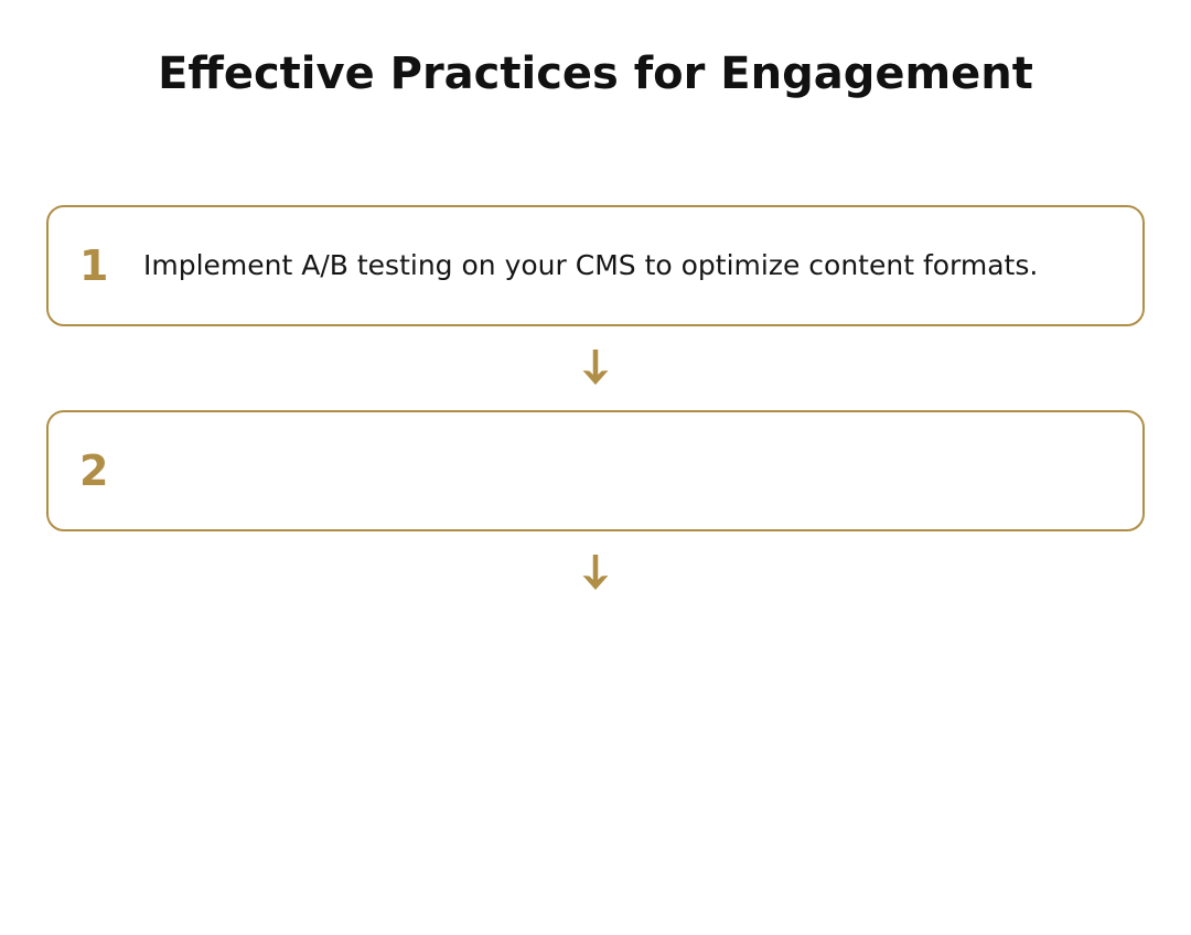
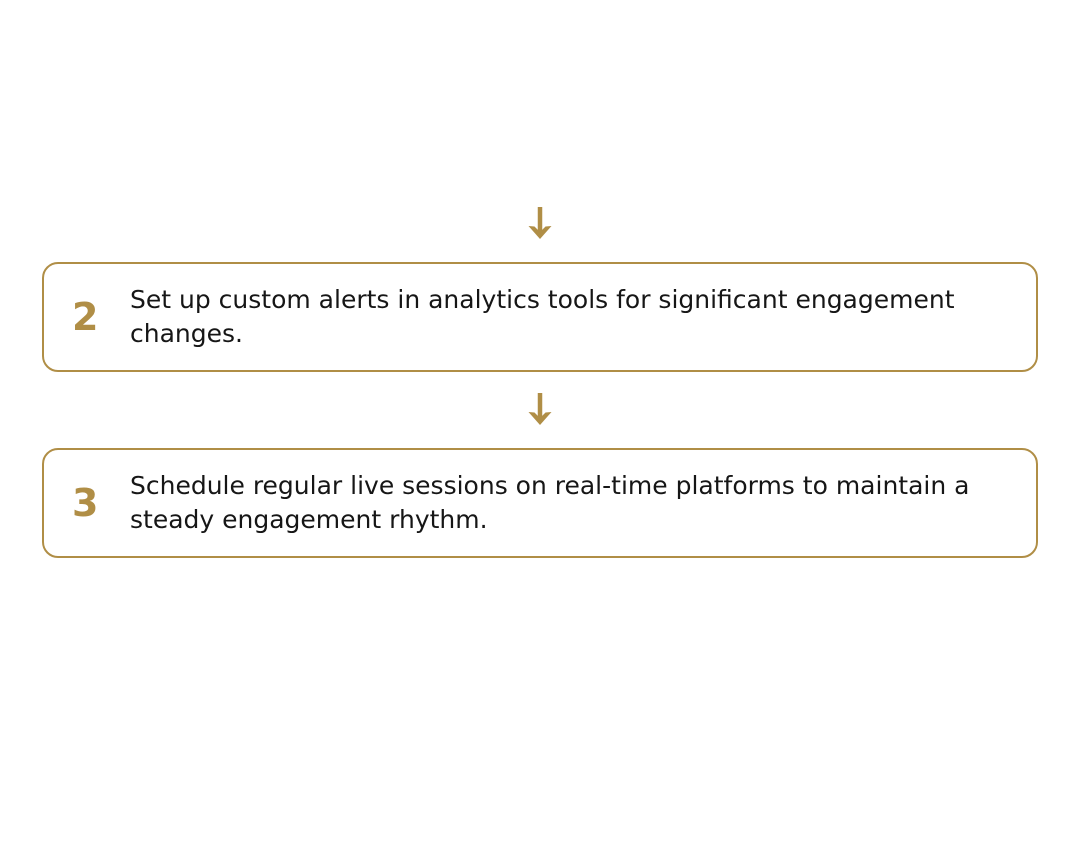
- Effective Practices for Engagement
- 1
- Implement A/B testing on your CMS to optimize content formats.
  2
+ Set up custom alerts in analytics tools for significant engagement changes.
+ 3
+ Schedule regular live sessions on real-time platforms to maintain a steady engagement rhythm.
